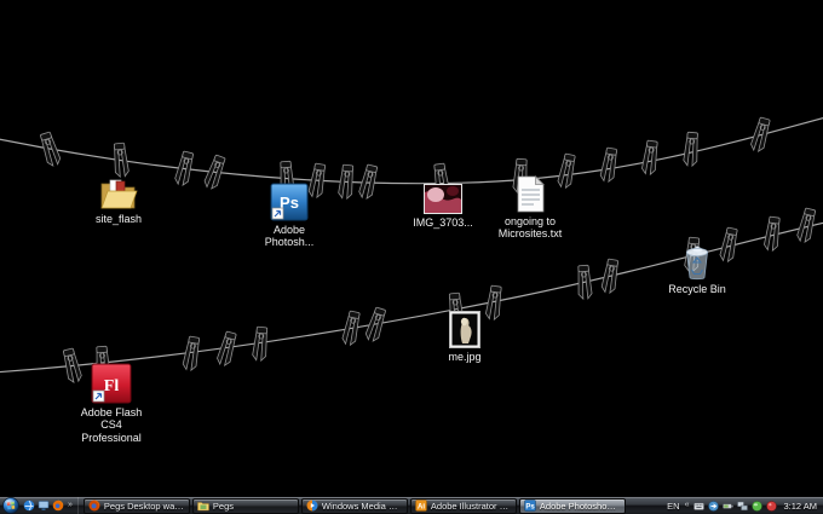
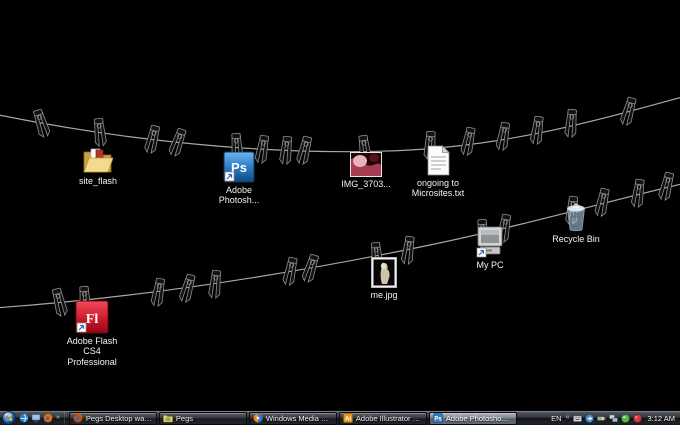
  site_flash
  Ps
  Adobe
  Photosh...
  IMG_3703...
  ongoing to
  Microsites.txt
  Recycle Bin
  Fl
  Adobe Flash
  CS4
  Professional
  me.jpg
+ My PC
  Pegs Desktop wallp.
  Pegs
  Windows Media Pla.
  Adobe Illustrator CS
  Adobe Photoshop C
  EN
  3:12 AM
